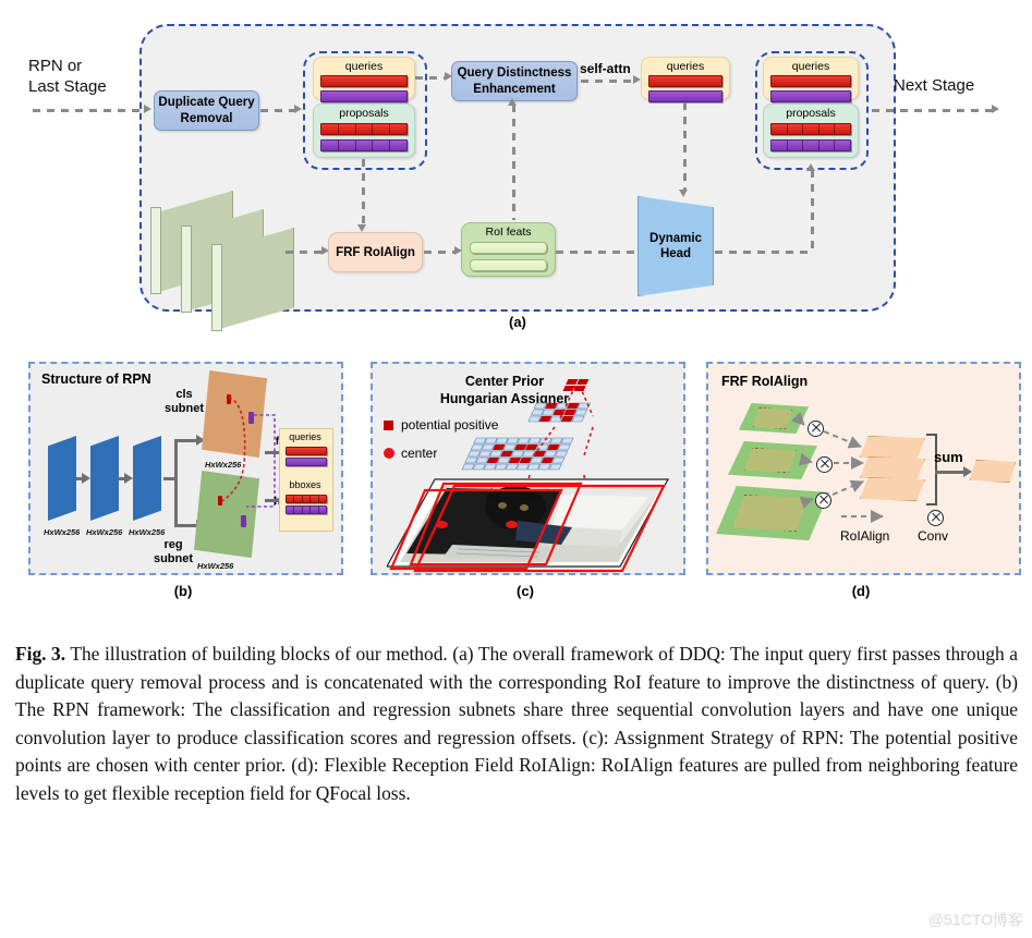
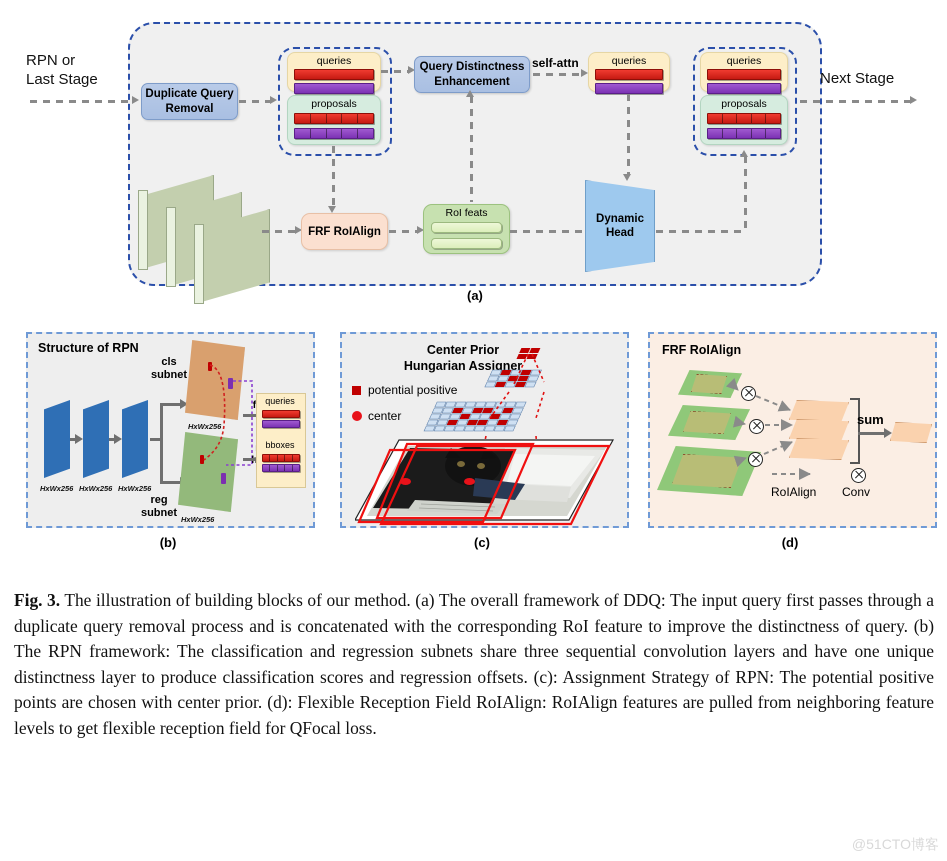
  RPN or
  Last Stage
  Duplicate Query
  Removal
  queries
  proposals
  Query Distinctness
  Enhancement
  self-attn
  queries
  queries
  proposals
  Next Stage
  FRF RoIAlign
  RoI feats
  Dynamic
  Head
  (a)
  Structure of RPN
  HxWx256
  HxWx256
  HxWx256
  cls
  subnet
  reg
  subnet
  HxWx256
  HxWx256
  queries
  bboxes
  (b)
  Center Prior
  Hungarian Assigner
  potential positive
  center
  (c)
  FRF RoIAlign
  sum
  RoIAlign
  Conv
  (d)
- Fig. 3. The illustration of building blocks of our method. (a) The overall framework of DDQ: The input query first passes through a duplicate query removal process and is concatenated with the corresponding RoI feature to improve the distinctness of query. (b) The RPN framework: The classification and regression subnets share three sequential convolution layers and have one unique convolution layer to produce classification scores and regression offsets. (c): Assignment Strategy of RPN: The potential positive points are chosen with center prior. (d): Flexible Reception Field RoIAlign: RoIAlign features are pulled from neighboring feature levels to get flexible reception field for QFocal loss.
+ Fig. 3. The illustration of building blocks of our method. (a) The overall framework of DDQ: The input query first passes through a duplicate query removal process and is concatenated with the corresponding RoI feature to improve the distinctness of query. (b) The RPN framework: The classification and regression subnets share three sequential convolution layers and have one unique distinctness layer to produce classification scores and regression offsets. (c): Assignment Strategy of RPN: The potential positive points are chosen with center prior. (d): Flexible Reception Field RoIAlign: RoIAlign features are pulled from neighboring feature levels to get flexible reception field for QFocal loss.
  @51CTO博客
